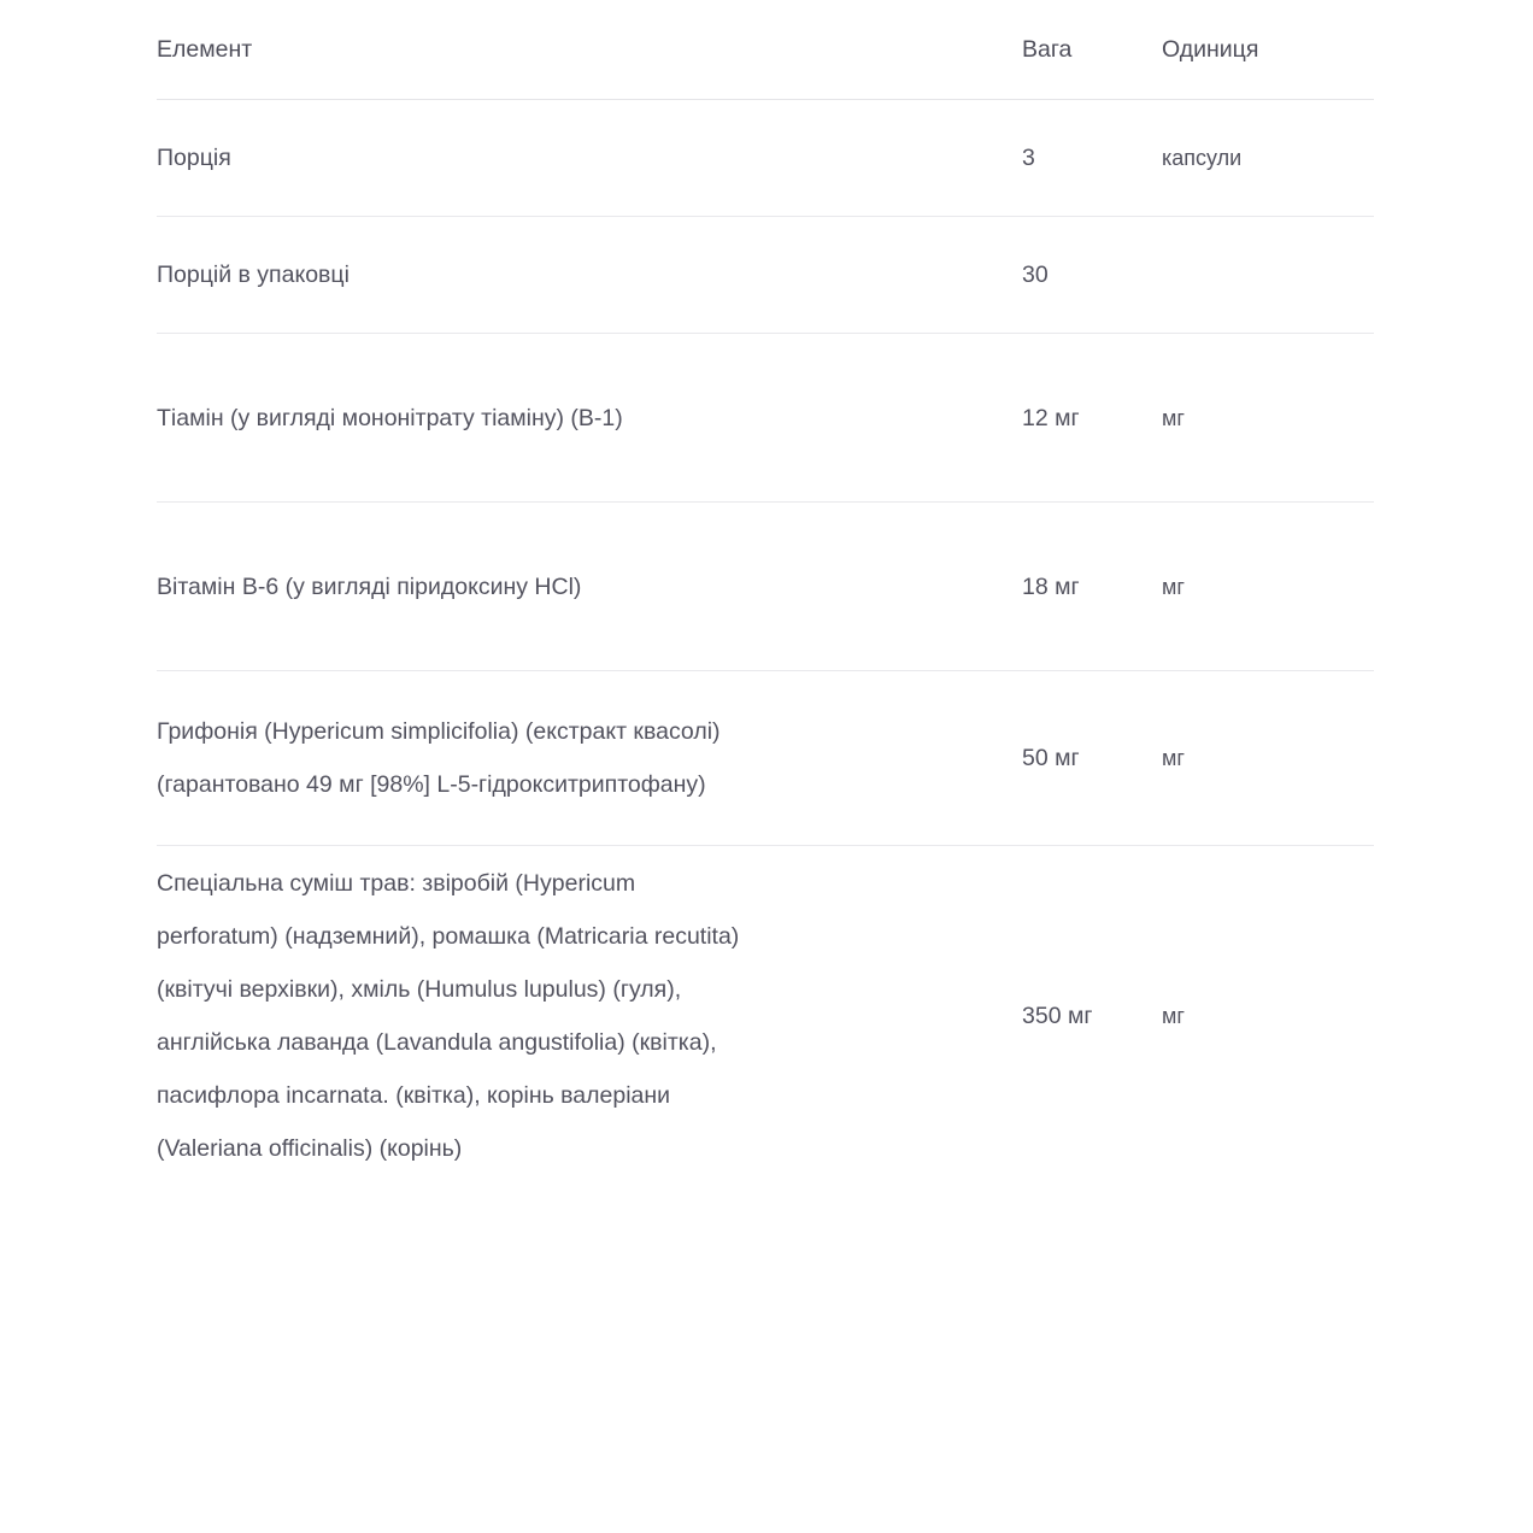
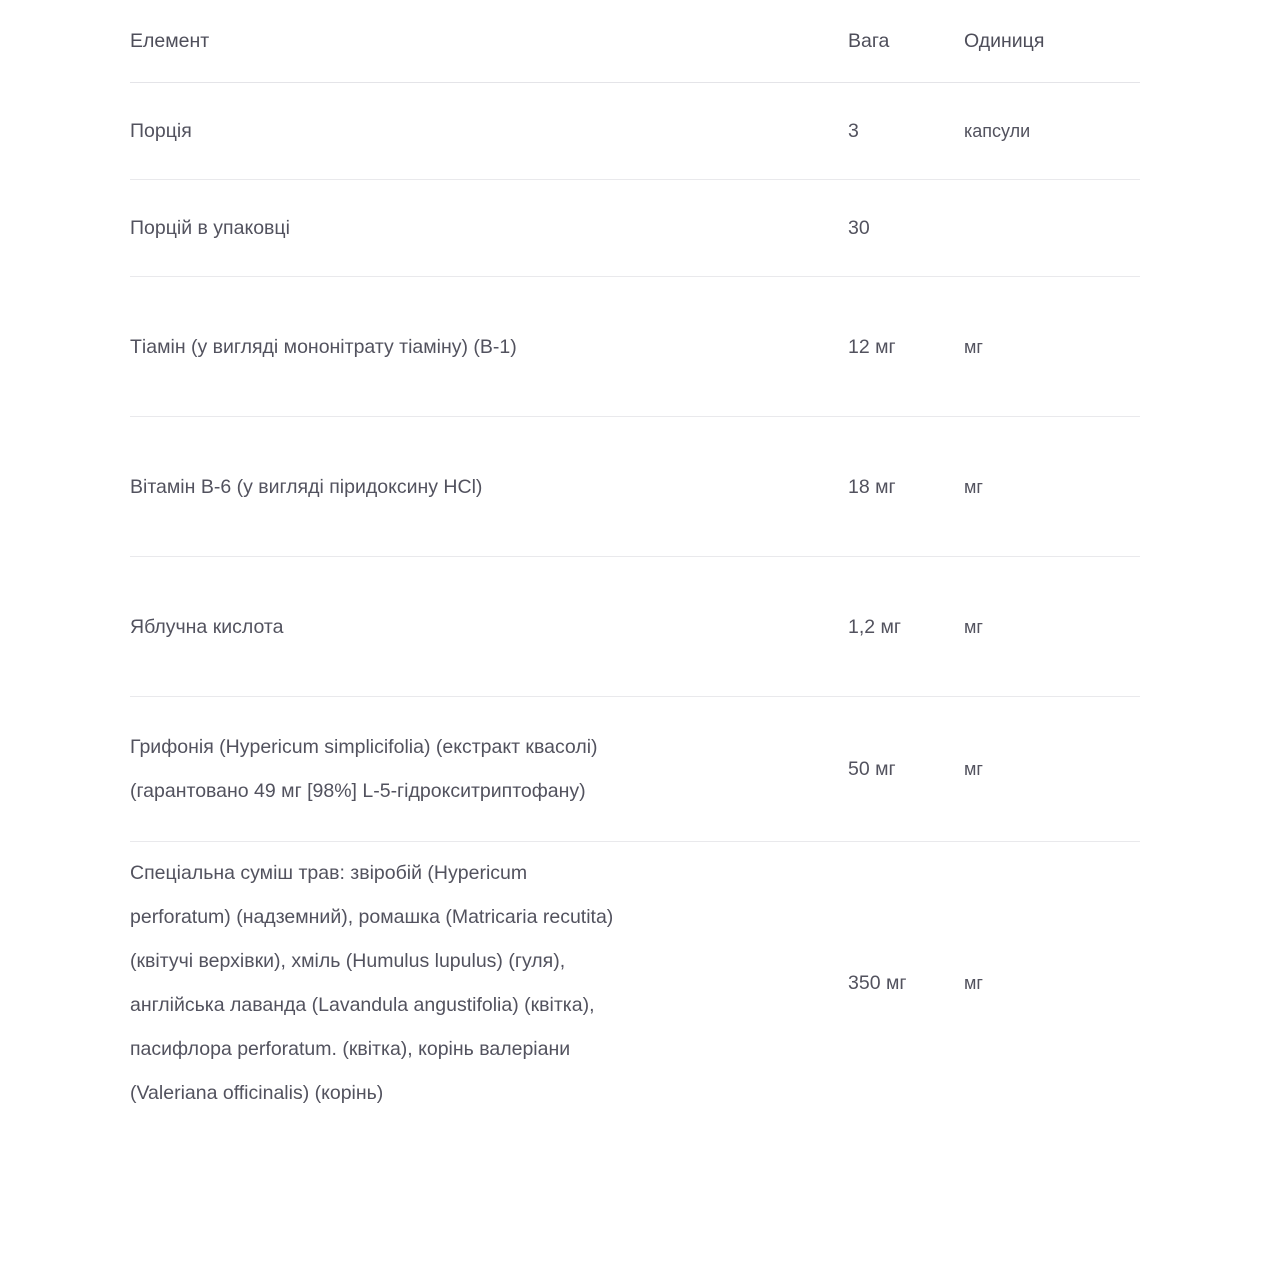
  Елемент	Вага	Одиниця
  Порція	3	капсули
  Порцій в упаковці	30
  Тіамін (у вигляді мононітрату тіаміну) (B-1)	12 мг	мг
  Вітамін B-6 (у вигляді піридоксину HCl)	18 мг	мг
+ Яблучна кислота	1,2 мг	мг
  Грифонія (Hypericum simplicifolia) (екстракт квасолі)(гарантовано 49 мг [98%] L-5-гідрокситриптофану)	50 мг	мг
- Спеціальна суміш трав: звіробій (Hypericumperforatum) (надземний), ромашка (Matricaria recutita)(квітучі верхівки), хміль (Humulus lupulus) (гуля),англійська лаванда (Lavandula angustifolia) (квітка),пасифлора incarnata. (квітка), корінь валеріани(Valeriana officinalis) (корінь)	350 мг	мг
+ Спеціальна суміш трав: звіробій (Hypericumperforatum) (надземний), ромашка (Matricaria recutita)(квітучі верхівки), хміль (Humulus lupulus) (гуля),англійська лаванда (Lavandula angustifolia) (квітка),пасифлора perforatum. (квітка), корінь валеріани(Valeriana officinalis) (корінь)	350 мг	мг
